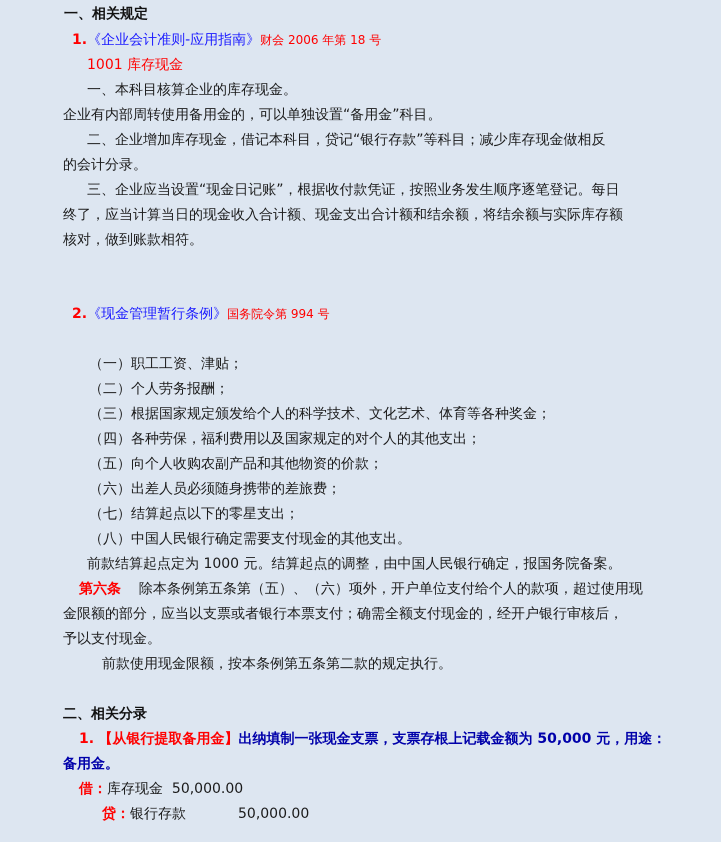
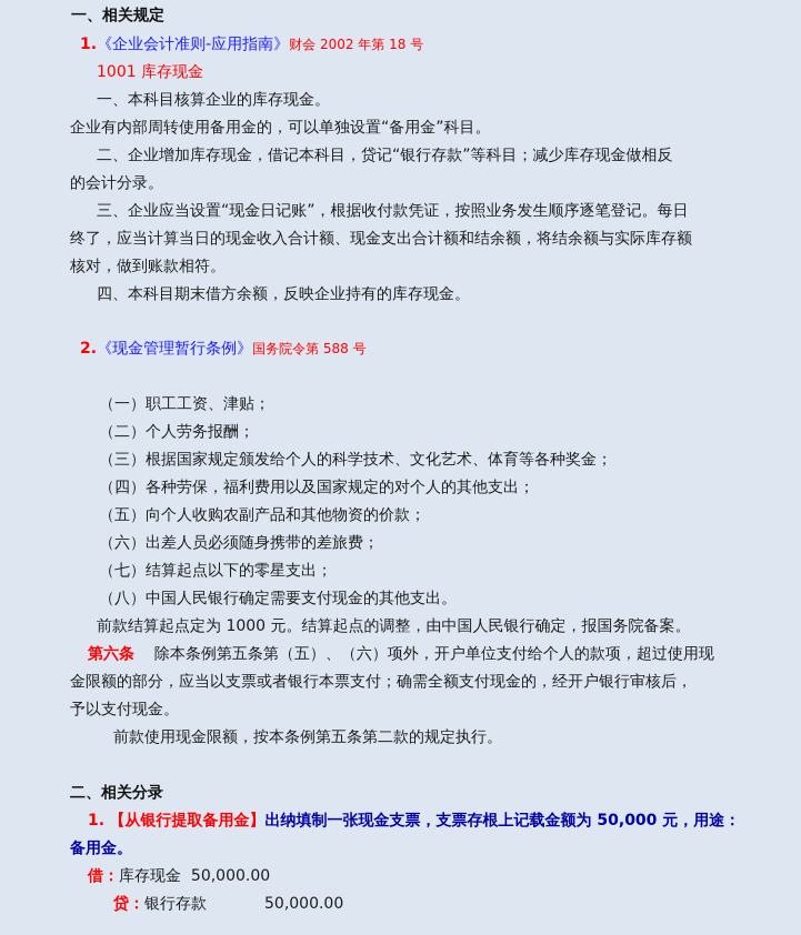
  一、相关规定
- 1.《企业会计准则-应用指南》财会 2006 年第 18 号
+ 1.《企业会计准则-应用指南》财会 2002 年第 18 号
  1001 库存现金
  一、本科目核算企业的库存现金。
  企业有内部周转使用备用金的，可以单独设置“备用金”科目。
  二、企业增加库存现金，借记本科目，贷记“银行存款”等科目；减少库存现金做相反
  的会计分录。
  三、企业应当设置“现金日记账”，根据收付款凭证，按照业务发生顺序逐笔登记。每日
  终了，应当计算当日的现金收入合计额、现金支出合计额和结余额，将结余额与实际库存额
  核对，做到账款相符。
+ 四、本科目期末借方余额，反映企业持有的库存现金。
- 2.《现金管理暂行条例》国务院令第 994 号
+ 2.《现金管理暂行条例》国务院令第 588 号
  （一）职工工资、津贴；
  （二）个人劳务报酬；
  （三）根据国家规定颁发给个人的科学技术、文化艺术、体育等各种奖金；
  （四）各种劳保，福利费用以及国家规定的对个人的其他支出；
  （五）向个人收购农副产品和其他物资的价款；
  （六）出差人员必须随身携带的差旅费；
  （七）结算起点以下的零星支出；
  （八）中国人民银行确定需要支付现金的其他支出。
  前款结算起点定为 1000 元。结算起点的调整，由中国人民银行确定，报国务院备案。
  第六条 除本条例第五条第（五）、（六）项外，开户单位支付给个人的款项，超过使用现
  金限额的部分，应当以支票或者银行本票支付；确需全额支付现金的，经开户银行审核后，
  予以支付现金。
  前款使用现金限额，按本条例第五条第二款的规定执行。
  二、相关分录
  1. 【从银行提取备用金】出纳填制一张现金支票，支票存根上记载金额为 50,000 元，用途：
  备用金。
  借：库存现金 50,000.00
  贷：银行存款 50,000.00
